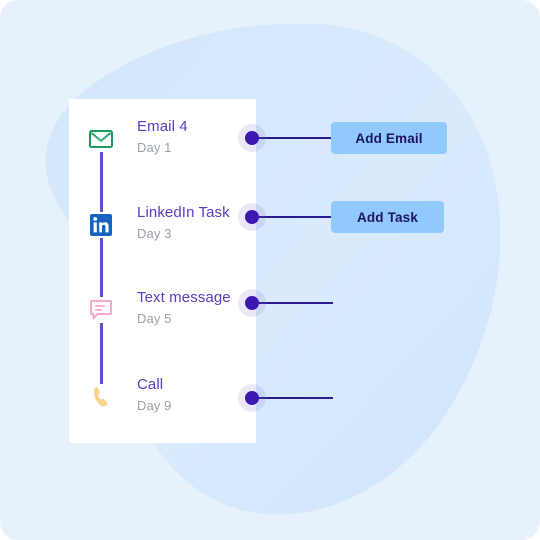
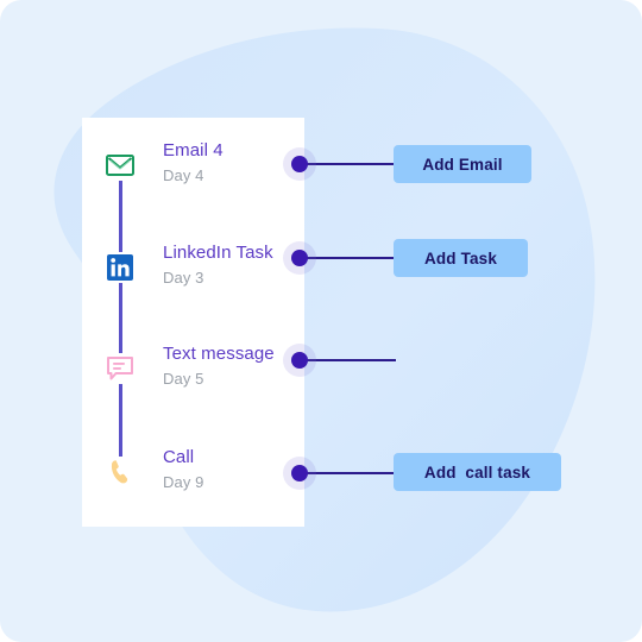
  Email 4
- Day 1
+ Day 4
  Add Email
  LinkedIn Task
  Day 3
  Add Task
  Text message
  Day 5
  Call
  Day 9
+ Add call task
